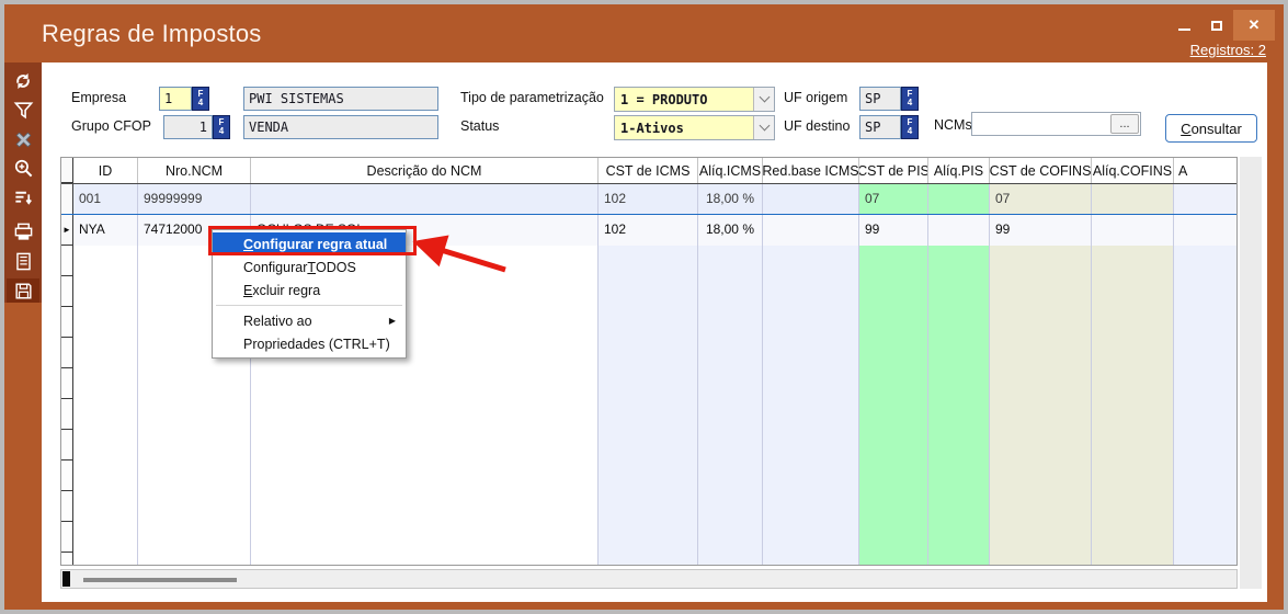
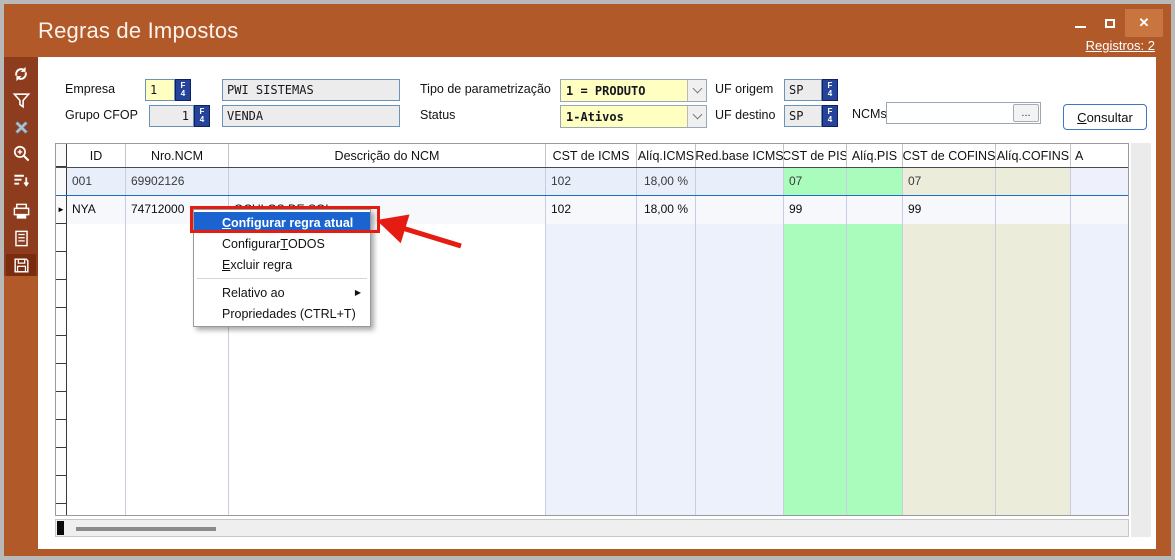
  Regras de Impostos
  ✕
  Registros: 2
  Empresa
  1
  F
  4
  PWI SISTEMAS
  Grupo CFOP
  1
  F
  4
  VENDA
  Tipo de parametrização
  1 = PRODUTO
  Status
  1-Ativos
  UF origem
  SP
  F
  4
  UF destino
  SP
  F
  4
  NCMs
  ...
  C
  onsultar
  ID
  Nro.NCM
  Descrição do NCM
  CST de ICMS
  Alíq.ICMS
  Red.base ICMS
  CST de PIS
  Alíq.PIS
  CST de COFINS
  Alíq.COFINS
  A
  001
- 99999999
+ 69902126
  102
  18,00 %
  07
  07
  ►
  NYA
  74712000
  102
  18,00 %
  99
  99
  C
  onfigurar regra atual
  Configurar
  T
  ODOS
  E
  xcluir regra
  Relativo ao
  ▶
  Propriedades (CTRL+T)
